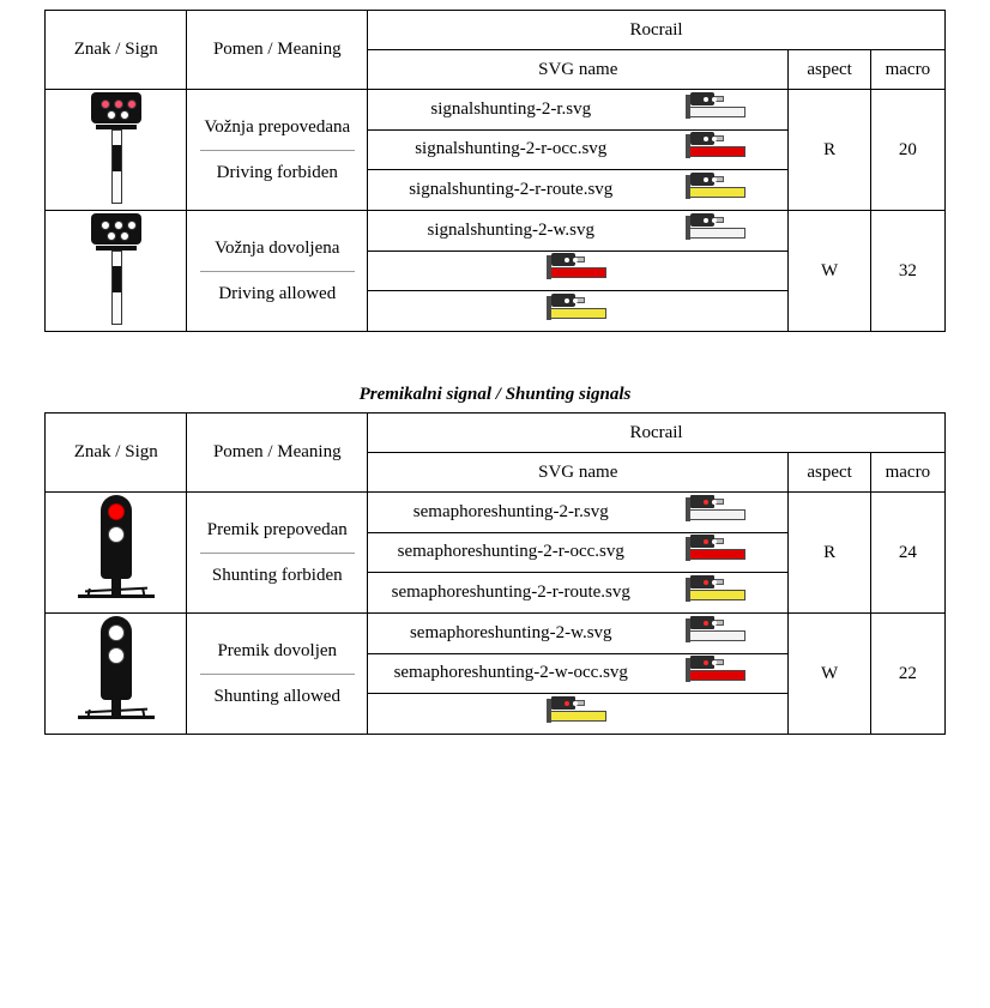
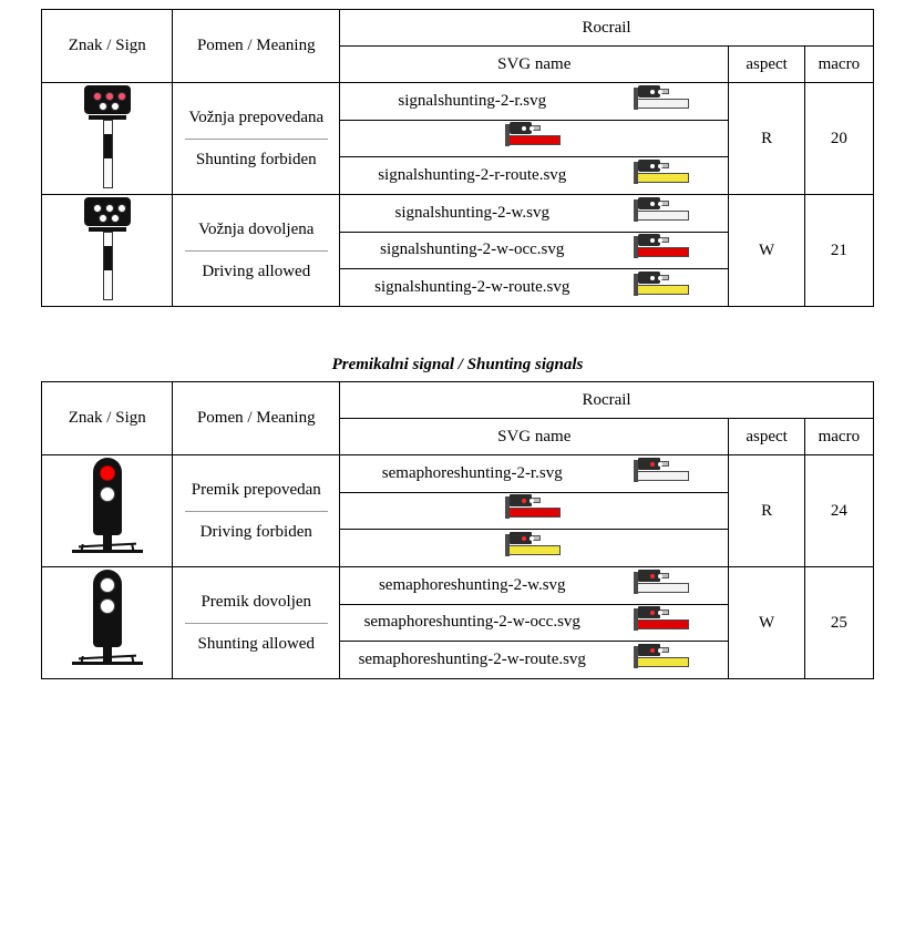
  Znak / Sign	Pomen / Meaning	Rocrail
  SVG name	aspect	macro
- 	Vožnja prepovedana Driving forbiden	signalshunting-2-r.svg	R	20
+ 	Vožnja prepovedana Shunting forbiden	signalshunting-2-r.svg	R	20
- signalshunting-2-r-occ.svg
  signalshunting-2-r-route.svg
- 	Vožnja dovoljena Driving allowed	signalshunting-2-w.svg	W	32
+ 	Vožnja dovoljena Driving allowed	signalshunting-2-w.svg	W	21
+ signalshunting-2-w-occ.svg
+ signalshunting-2-w-route.svg
  Premikalni signal / Shunting signals
  Znak / Sign	Pomen / Meaning	Rocrail
  SVG name	aspect	macro
- 	Premik prepovedan Shunting forbiden	semaphoreshunting-2-r.svg	R	24
+ 	Premik prepovedan Driving forbiden	semaphoreshunting-2-r.svg	R	24
- semaphoreshunting-2-r-occ.svg
- semaphoreshunting-2-r-route.svg
- 	Premik dovoljen Shunting allowed	semaphoreshunting-2-w.svg	W	22
+ 	Premik dovoljen Shunting allowed	semaphoreshunting-2-w.svg	W	25
  semaphoreshunting-2-w-occ.svg
+ semaphoreshunting-2-w-route.svg
